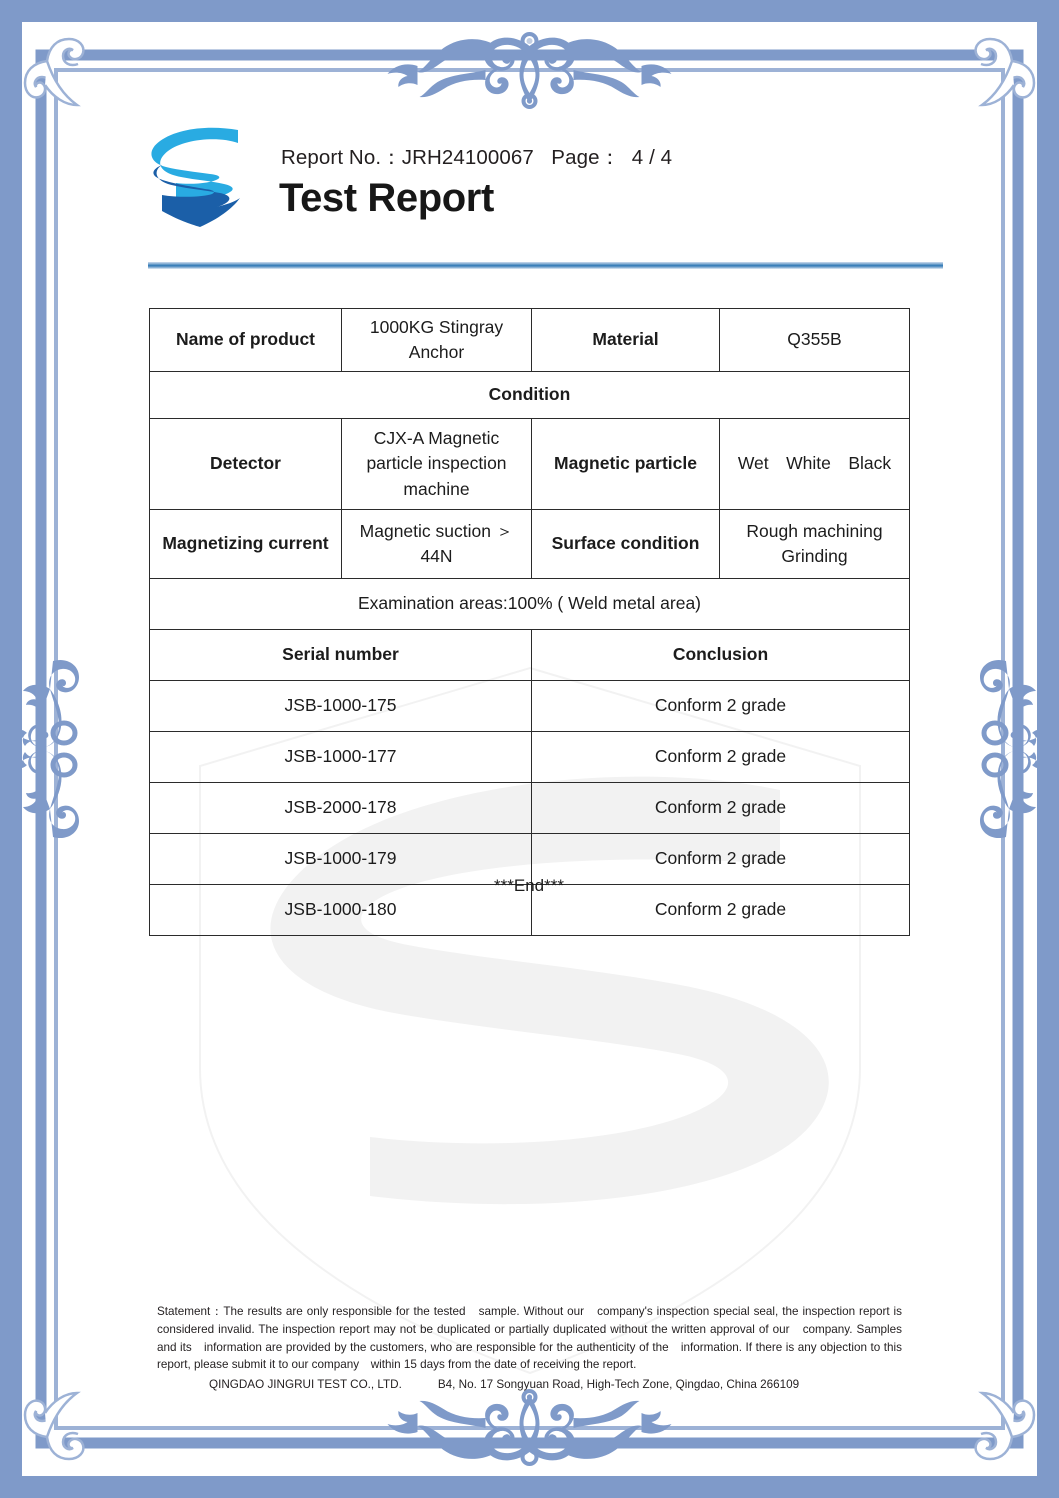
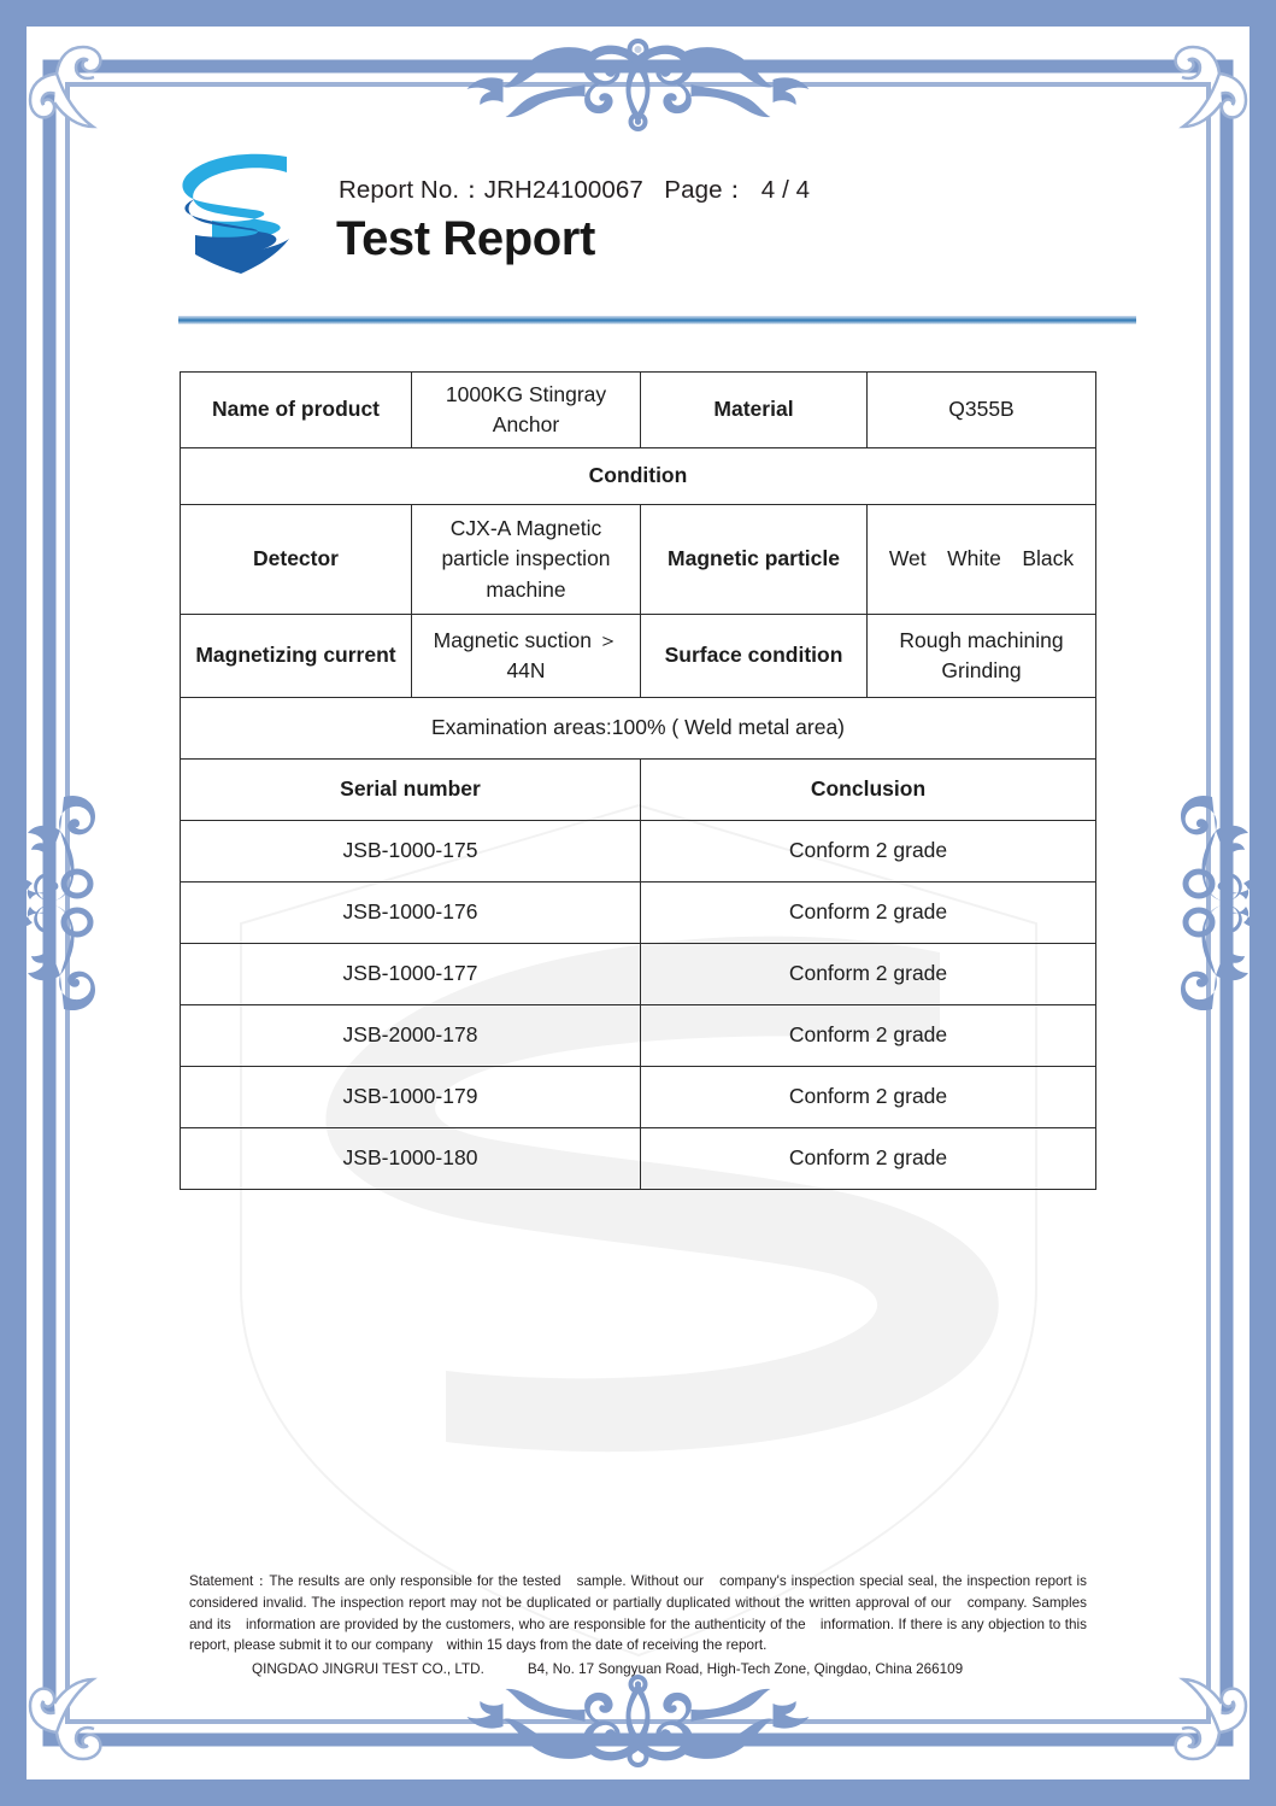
  Report No.：JRH24100067 Page： 4 / 4
  Test Report
  Name of product	1000KG Stingray Anchor	Material	Q355B
  Condition
  Detector	CJX-A Magnetic particle inspection machine	Magnetic particle	Wet White Black
  Magnetizing current	Magnetic suction ＞ 44N	Surface condition	Rough machining Grinding
  Examination areas:100% ( Weld metal area)
  Serial number	Conclusion
  JSB-1000-175	Conform 2 grade
+ JSB-1000-176	Conform 2 grade
  JSB-1000-177	Conform 2 grade
  JSB-2000-178	Conform 2 grade
  JSB-1000-179	Conform 2 grade
  JSB-1000-180	Conform 2 grade
- ***End***
  Statement：The results are only responsible for the tested sample. Without our company's inspection special seal, the inspection report is considered invalid. The inspection report may not be duplicated or partially duplicated without the written approval of our company. Samples and its information are provided by the customers, who are responsible for the authenticity of the information. If there is any objection to this report, please submit it to our company within 15 days from the date of receiving the report.
  QINGDAO JINGRUI TEST CO., LTD. B4, No. 17 Songyuan Road, High-Tech Zone, Qingdao, China 266109
